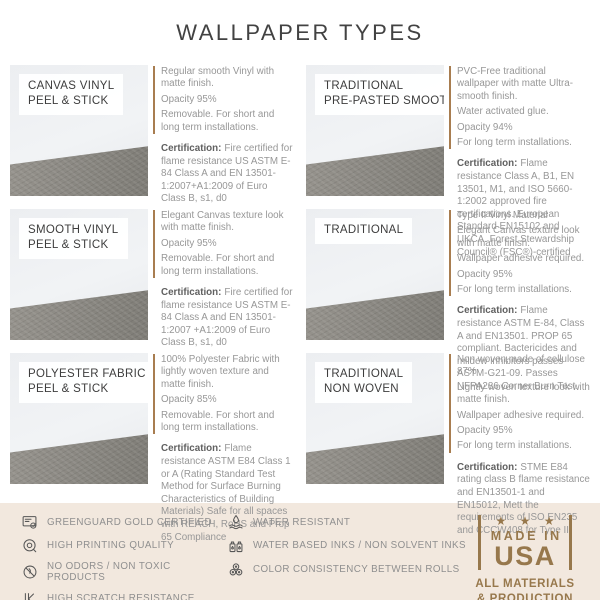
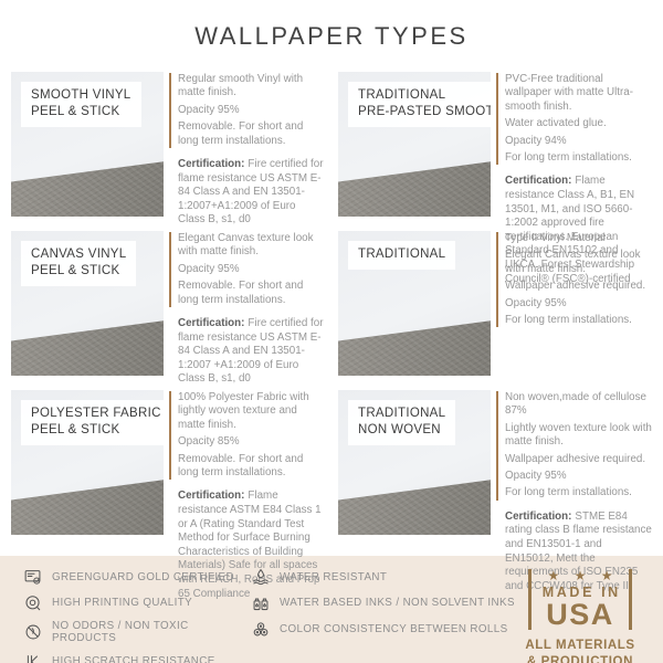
  WALLPAPER TYPES
- CANVAS VINYL
+ SMOOTH VINYL
  PEEL & STICK
  Regular smooth Vinyl with matte finish.
  Opacity 95%
  Removable. For short and long term installations.
  Certification: Fire certified for flame resistance US ASTM E-84 Class A and EN 13501-1:2007+A1:2009 of Euro Class B, s1, d0
  TRADITIONAL
  PRE-PASTED SMOOT
  PVC-Free traditional wallpaper with matte Ultra-smooth finish.
  Water activated glue.
  Opacity 94%
  For long term installations.
  Certification: Flame resistance Class A, B1, EN 13501, M1, and ISO 5660-1:2002 approved fire certifications. European Standard EN15102 and UKCA. Forest Stewardship Council® (FSC®)-certified
- SMOOTH VINYL
+ CANVAS VINYL
  PEEL & STICK
  Elegant Canvas texture look with matte finish.
  Opacity 95%
  Removable. For short and long term installations.
  Certification: Fire certified for flame resistance US ASTM E-84 Class A and EN 13501-1:2007 +A1:2009 of Euro Class B, s1, d0
  TRADITIONAL
  Type II Vinyl Material
  Elegant Canvas texture look with matte finish.
  Wallpaper adhesive required.
  Opacity 95%
  For long term installations.
- Certification: Flame resistance ASTM E-84, Class A and EN13501. PROP 65 compliant. Bactericides and mildew inhibitors passes ASTM-G21-09. Passes NFPA286 Corner Burn Test.
  POLYESTER FABRIC
  PEEL & STICK
  100% Polyester Fabric with lightly woven texture and matte finish.
  Opacity 85%
  Removable. For short and long term installations.
  Certification: Flame resistance ASTM E84 Class 1 or A (Rating Standard Test Method for Surface Burning Characteristics of Building Materials) Safe for all spaces with REACH, RoHS and Prop 65 Compliance
  TRADITIONAL
  NON WOVEN
  Non woven,made of cellulose 87%
  Lightly woven texture look with matte finish.
  Wallpaper adhesive required.
  Opacity 95%
  For long term installations.
  Certification: STME E84 rating class B flame resistance and EN13501-1 and EN15012, Mett the requements of ISO EN25 andCCW408 for Type II
  GREENGUARD GOLD CERTIFIED
  HIGH PRINTING QUALITY
  NO ODORS / NON TOXIC PRODUCTS
  HIGH SCRATCH RESISTANCE
  WATER RESISTANT
  WATER BASED INKS / NON SOLVENT INKS
  COLOR CONSISTENCY BETWEEN ROLLS
  ★ ★ ★
  MADE IN
  USA
  ALL MATERIALS
  & PRODUCTION
